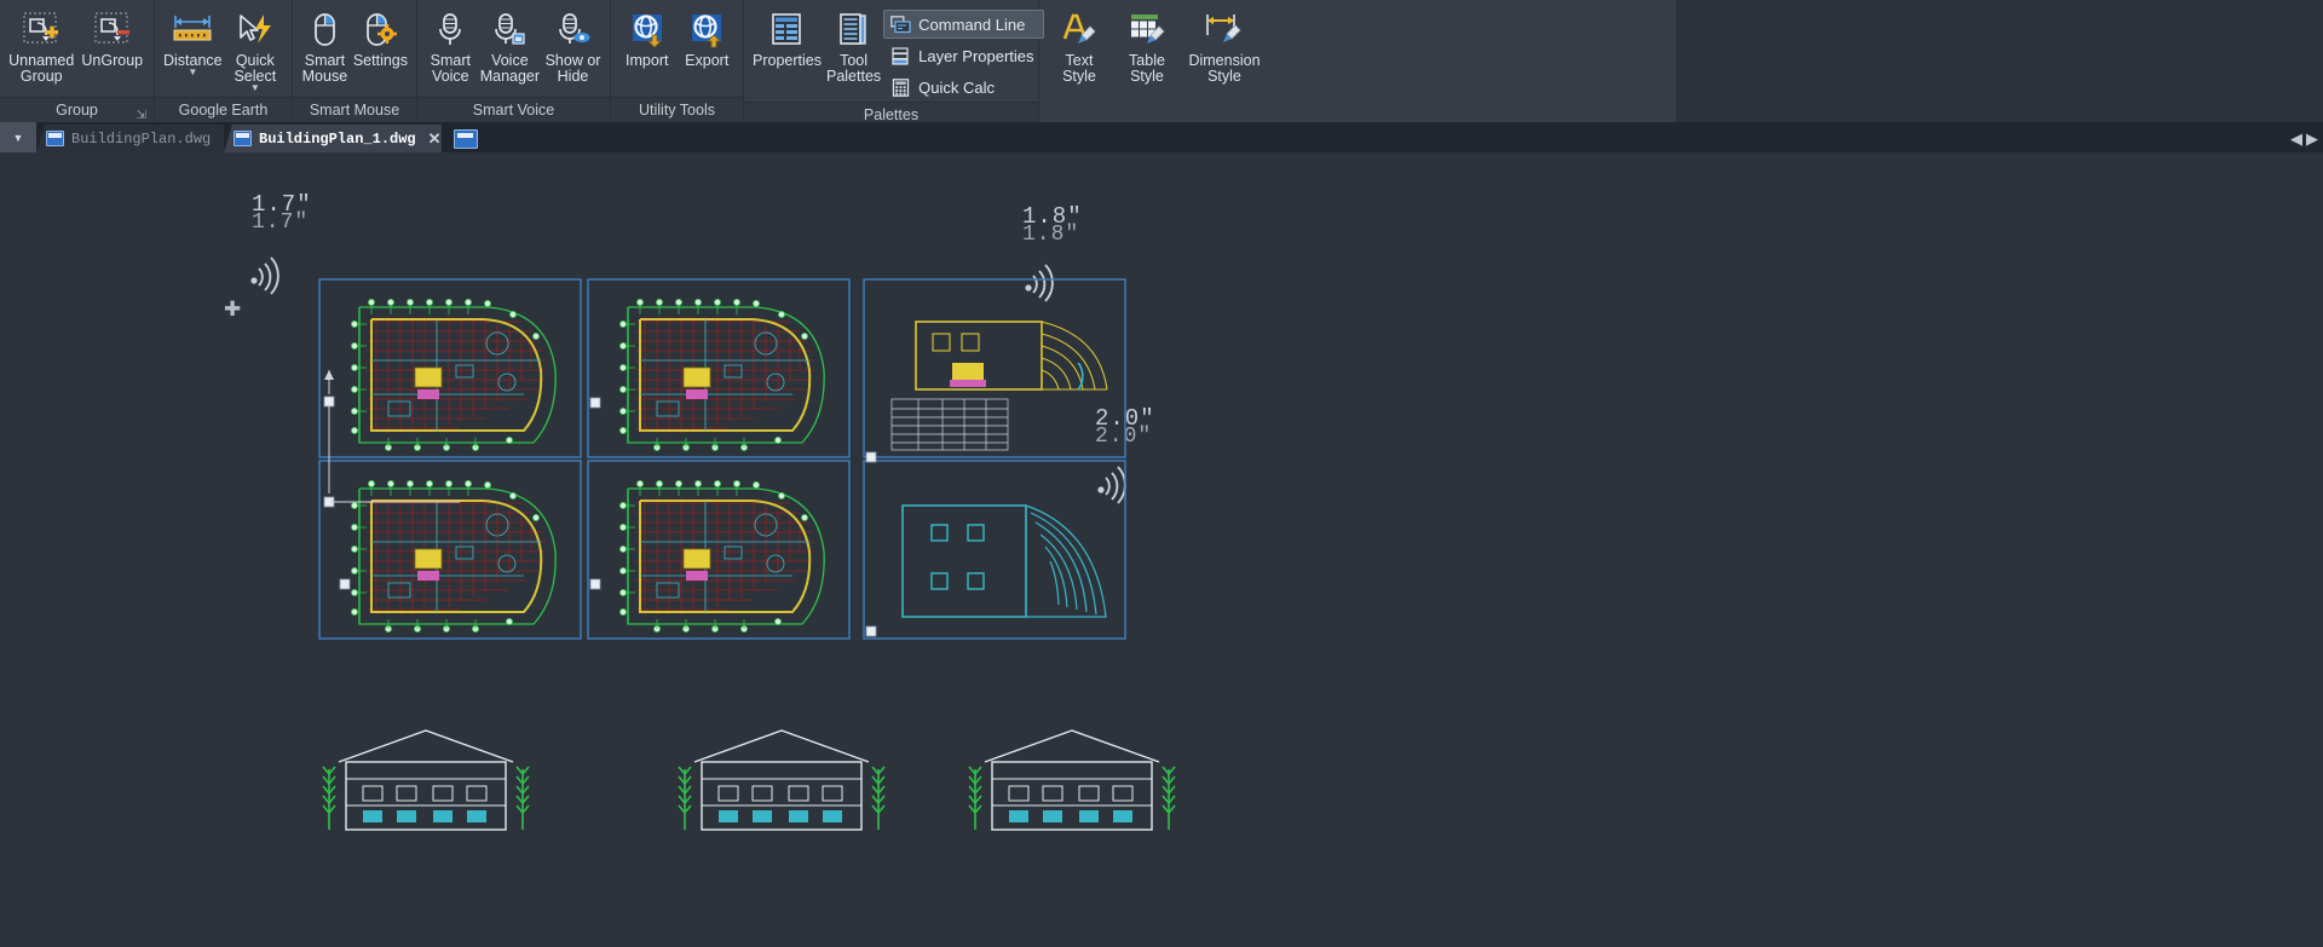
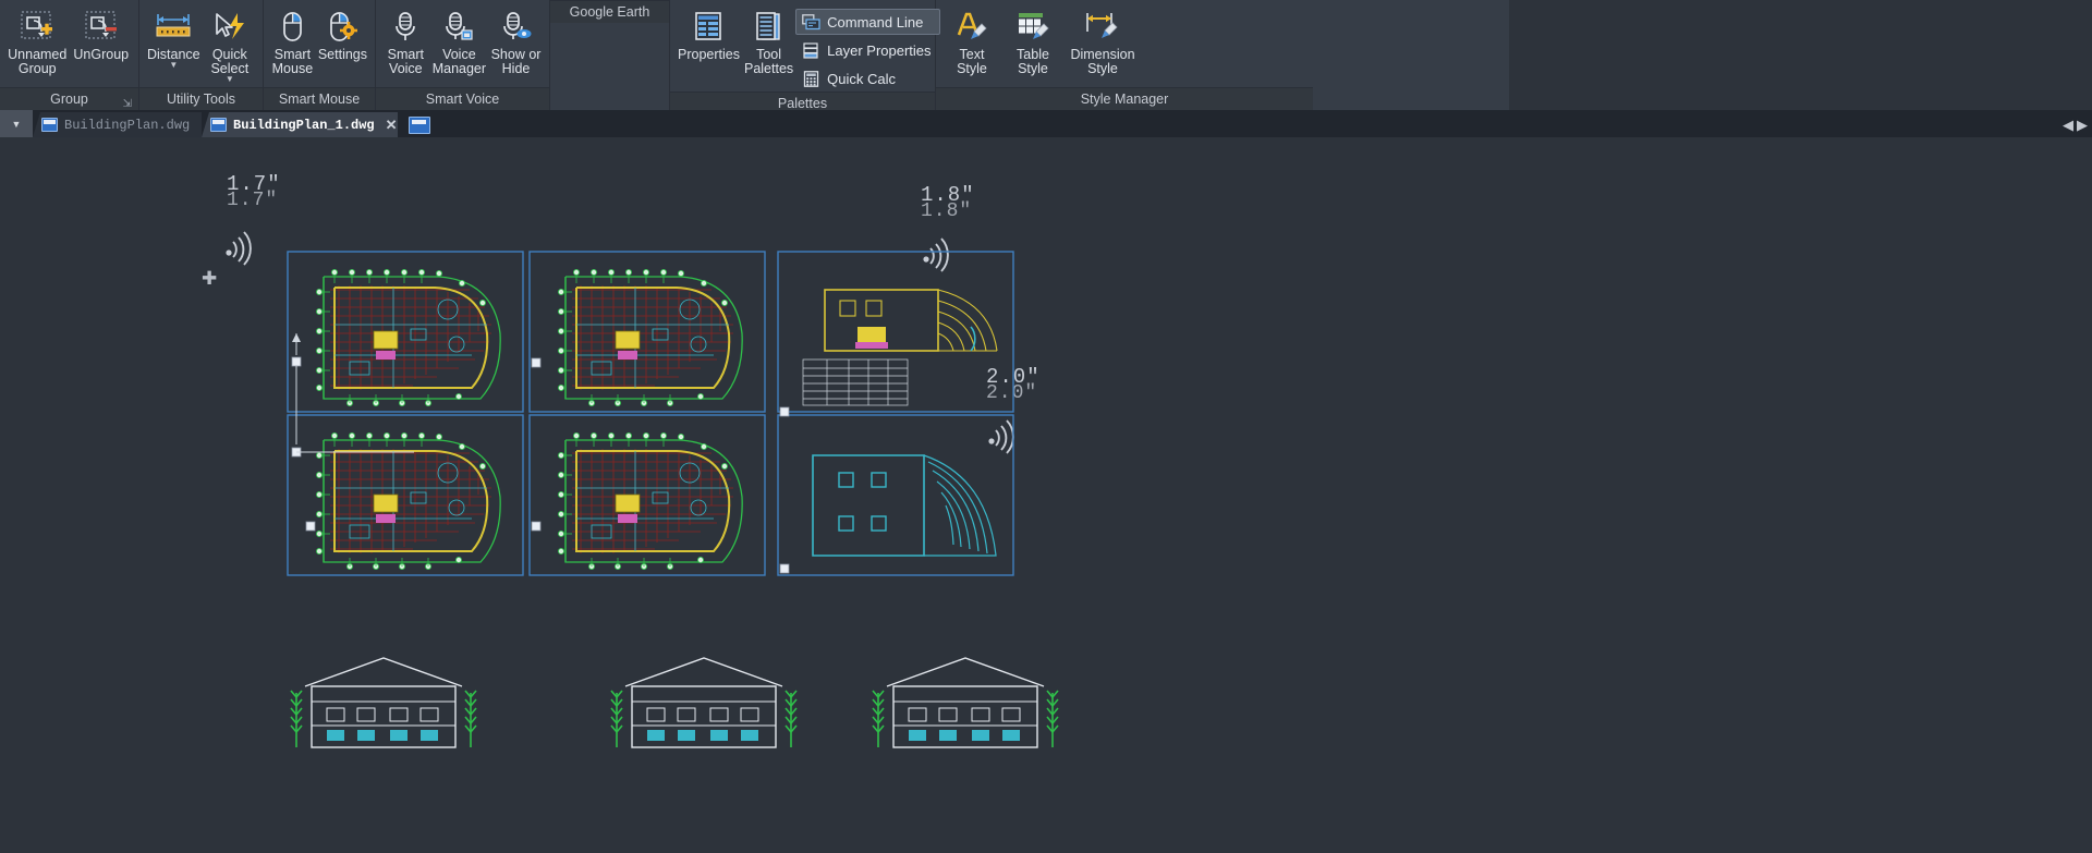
  Unnamed
  Group
  UnGroup
  Group
  ⇲
  Distance
  ▼
  Quick
  Select
  ▼
- Google Earth
+ Utility Tools
  Smart
  Mouse
  Settings
  Smart Mouse
  Smart
  Voice
  Voice
  Manager
  Show or
  Hide
  Smart Voice
- Import
- Export
- Utility Tools
+ Google Earth
  Properties
  Tool
  Palettes
  Command Line
  Layer Properties
  Quick Calc
  Palettes
  Text
  Style
  Table
  Style
  Dimension
  Style
+ Style Manager
  ▼
  BuildingPlan.dwg
  BuildingPlan_1.dwg
  ✕
  ◀
  ▶
  1.7"
  1.7"
  1.8"
  1.8"
  2.0"
  2.0"
  ✚
